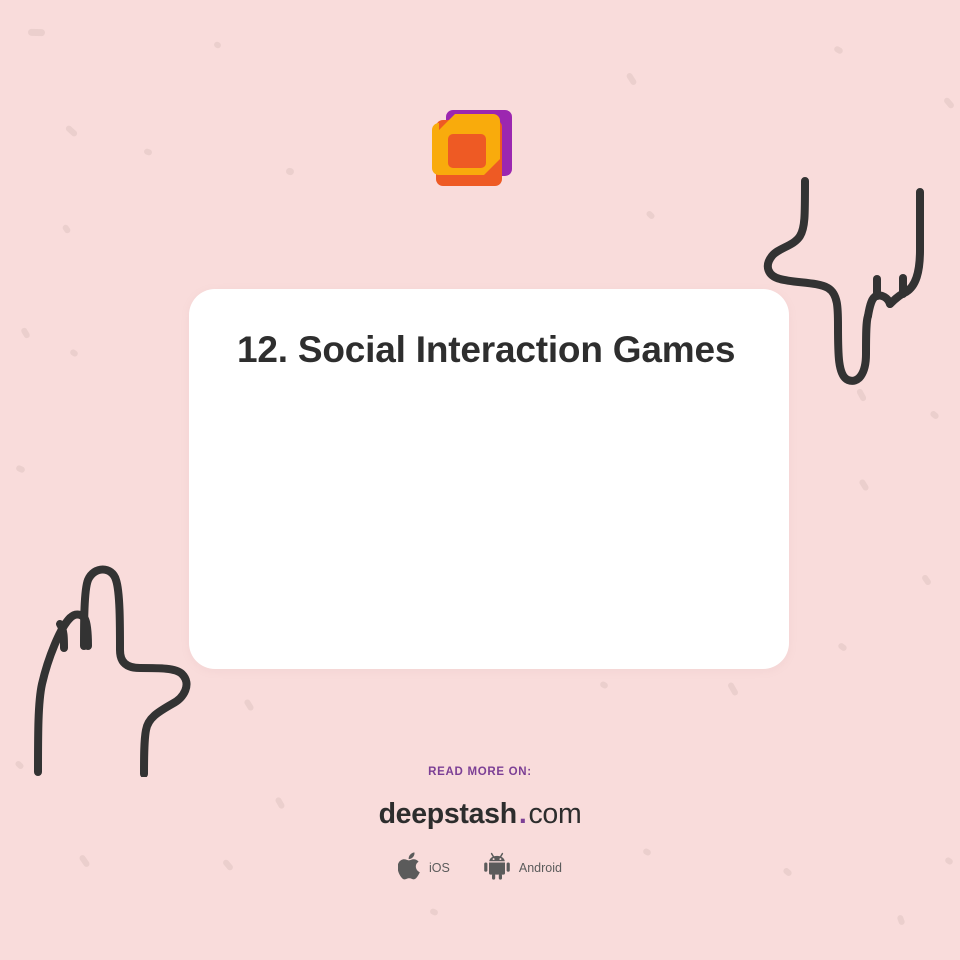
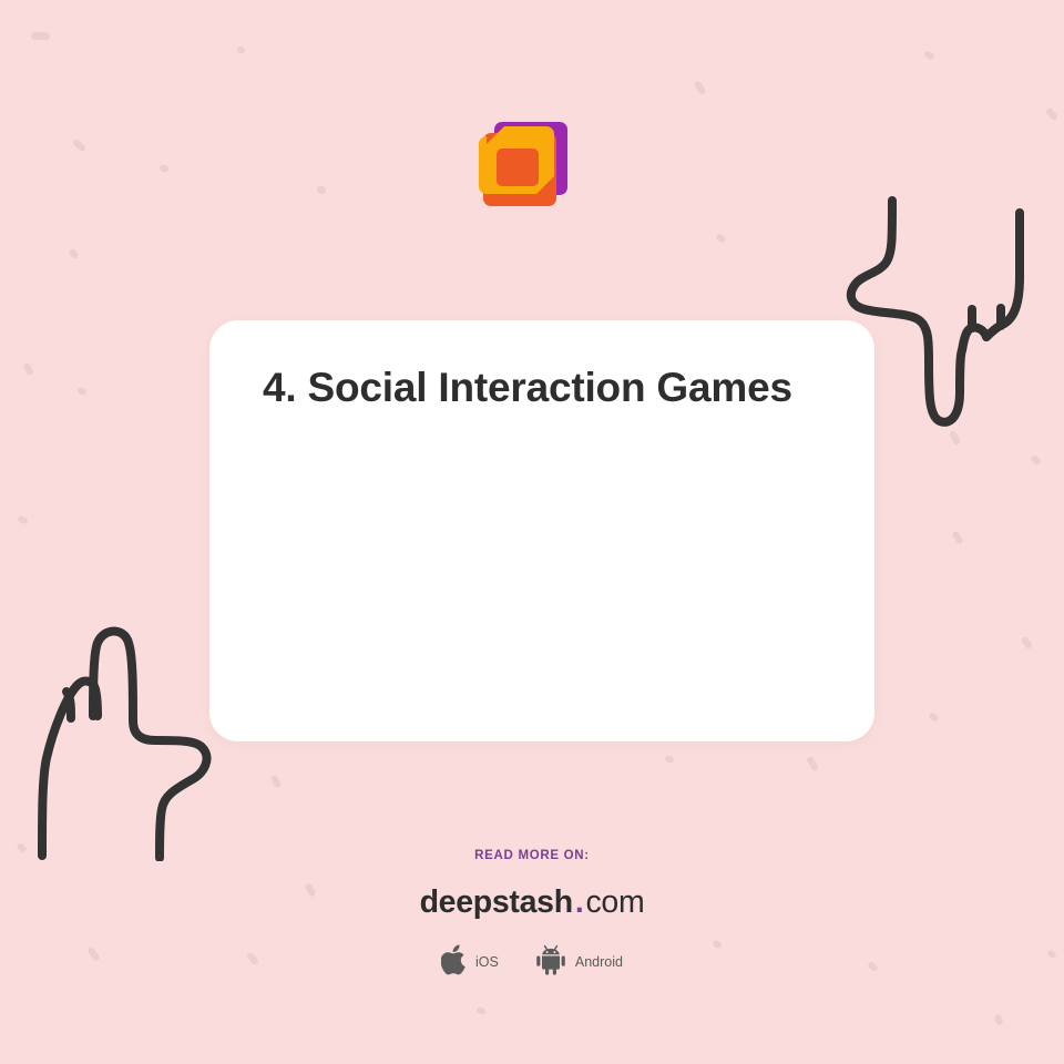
- 12. Social Interaction Games
+ 4. Social Interaction Games
  READ MORE ON:
  deepstash.com
  iOS
  Android
